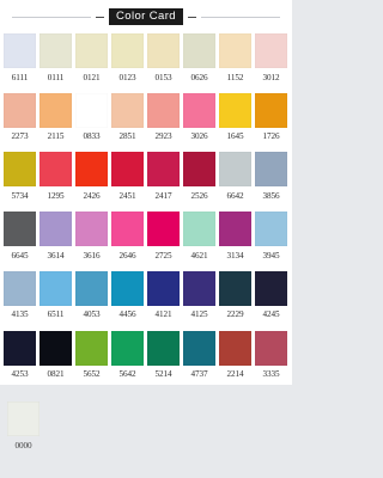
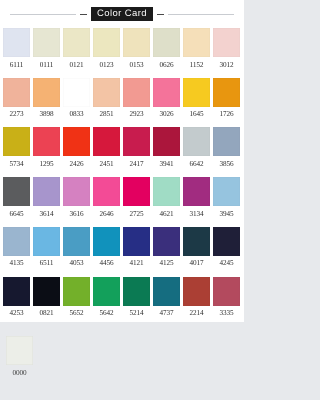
  Color Card
  6111
  0111
  0121
  0123
  0153
  0626
  1152
  3012
  2273
- 2115
+ 3898
  0833
  2851
  2923
  3026
  1645
  1726
  5734
  1295
  2426
  2451
  2417
- 2526
+ 3941
  6642
  3856
  6645
  3614
  3616
  2646
  2725
  4621
  3134
  3945
  4135
  6511
  4053
  4456
  4121
  4125
- 2229
+ 4017
  4245
  4253
  0821
  5652
  5642
  5214
  4737
  2214
  3335
  0000
